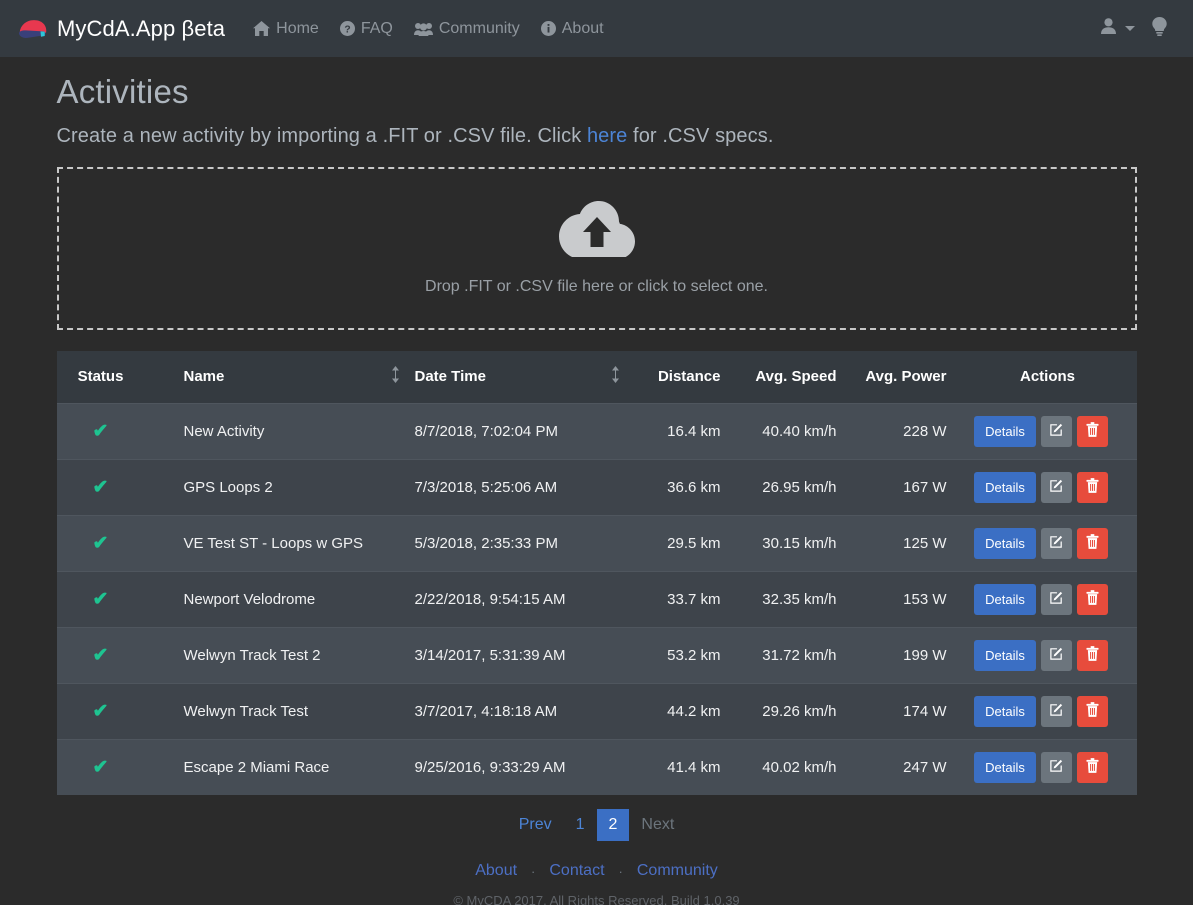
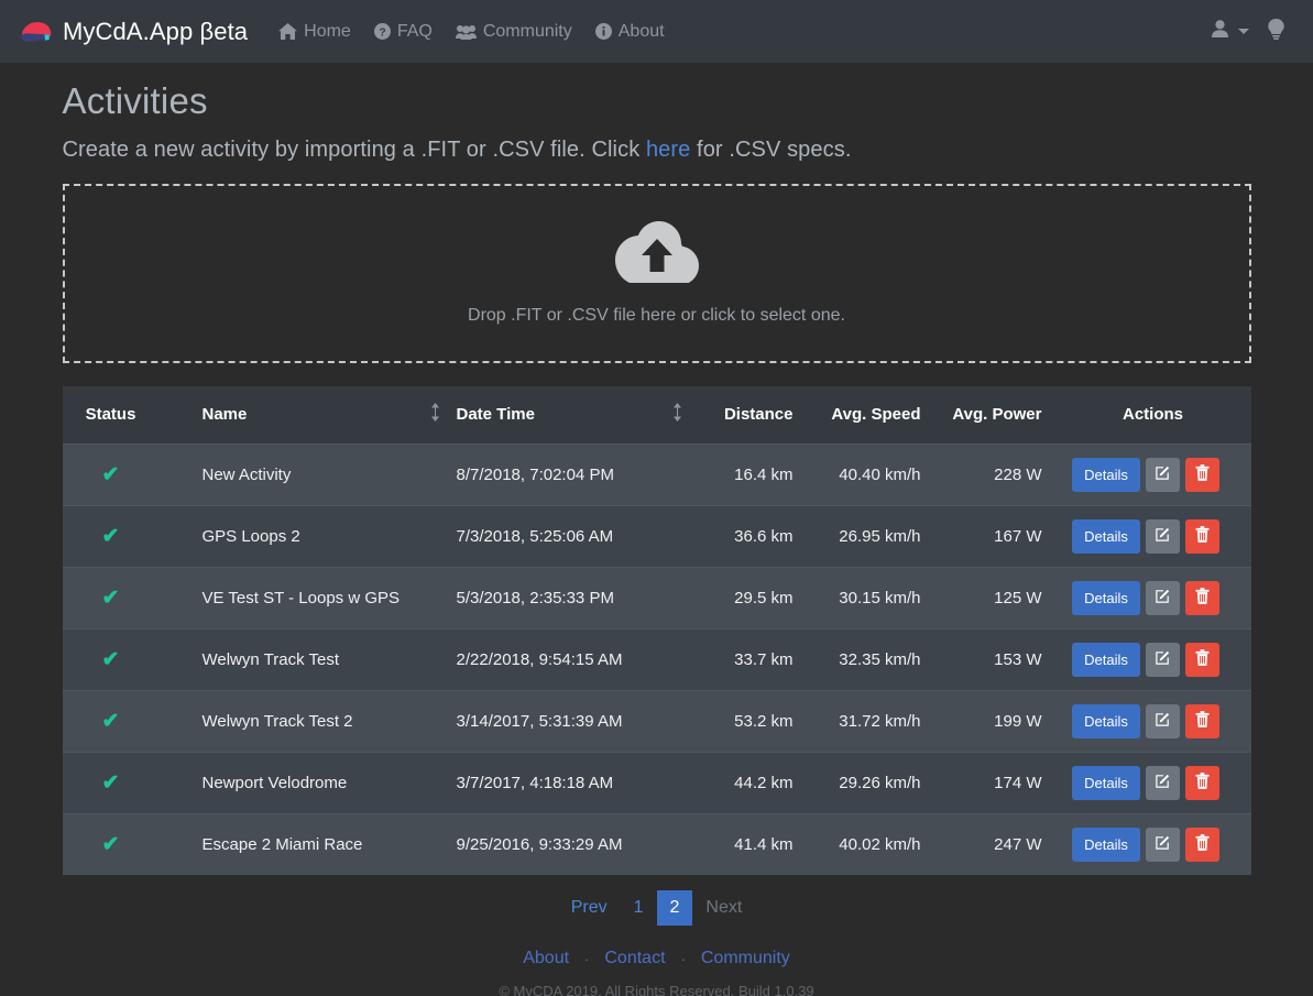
  MyCdA.App βeta
  Home
  ?
  FAQ
  Community
  About
  Activities
  Create a new activity by importing a .FIT or .CSV file. Click here for .CSV specs.
  Drop .FIT or .CSV file here or click to select one.
  Status	Name		Date Time		Distance	Avg. Speed	Avg. Power	Actions
  ✔	New Activity		8/7/2018, 7:02:04 PM		16.4 km	40.40 km/h	228 W	Details
  ✔	GPS Loops 2		7/3/2018, 5:25:06 AM		36.6 km	26.95 km/h	167 W	Details
  ✔	VE Test ST - Loops w GPS		5/3/2018, 2:35:33 PM		29.5 km	30.15 km/h	125 W	Details
- ✔	Newport Velodrome		2/22/2018, 9:54:15 AM		33.7 km	32.35 km/h	153 W	Details
+ ✔	Welwyn Track Test		2/22/2018, 9:54:15 AM		33.7 km	32.35 km/h	153 W	Details
  ✔	Welwyn Track Test 2		3/14/2017, 5:31:39 AM		53.2 km	31.72 km/h	199 W	Details
- ✔	Welwyn Track Test		3/7/2017, 4:18:18 AM		44.2 km	29.26 km/h	174 W	Details
+ ✔	Newport Velodrome		3/7/2017, 4:18:18 AM		44.2 km	29.26 km/h	174 W	Details
  ✔	Escape 2 Miami Race		9/25/2016, 9:33:29 AM		41.4 km	40.02 km/h	247 W	Details
  Prev
  1
  2
  Next
  About
  ·
  Contact
  ·
  Community
- © MyCDA 2017. All Rights Reserved. Build 1.0.39
+ © MyCDA 2019. All Rights Reserved. Build 1.0.39
